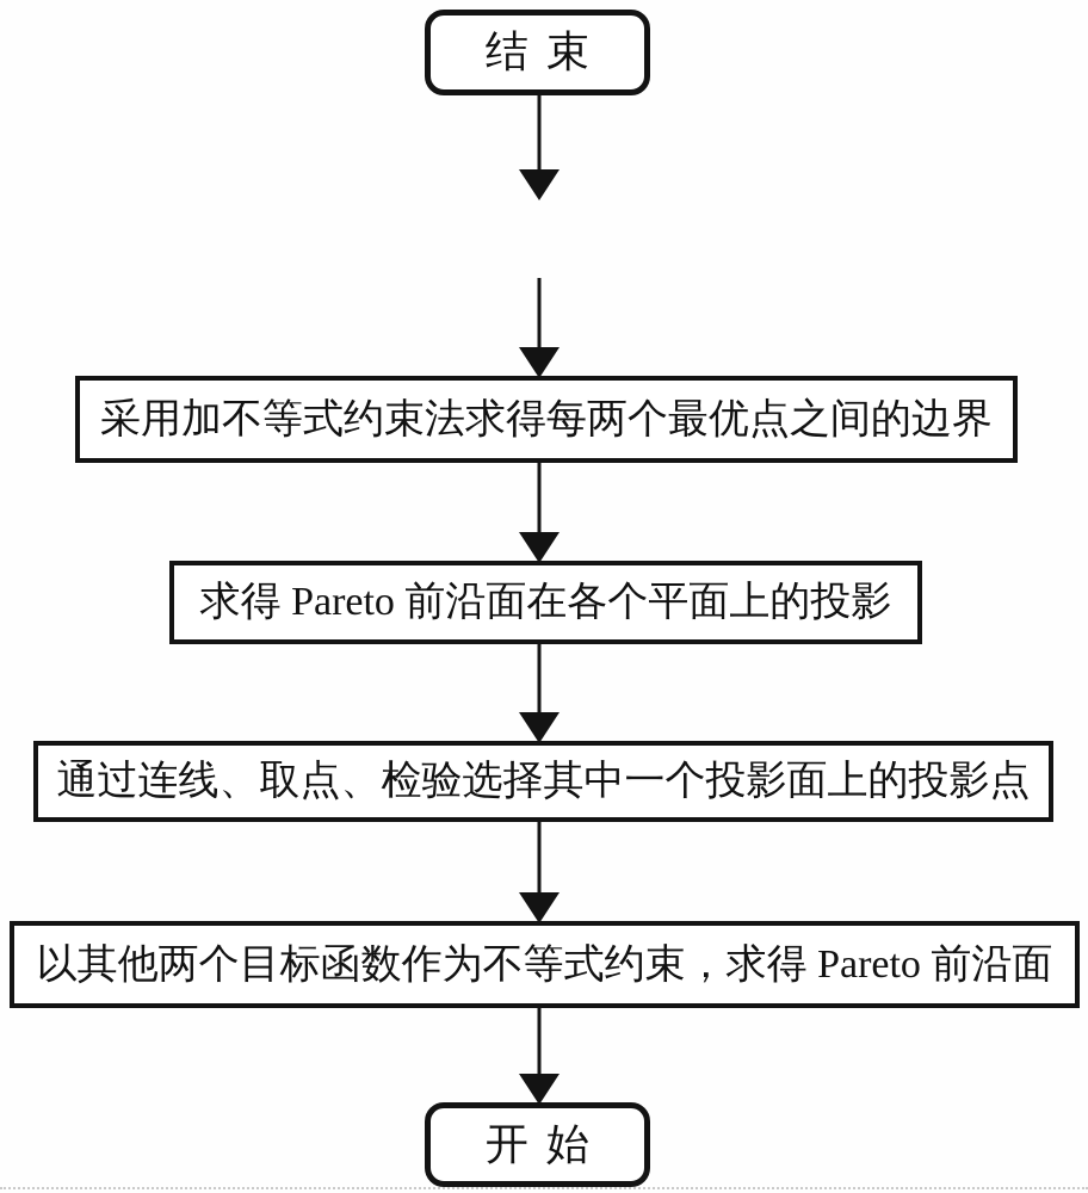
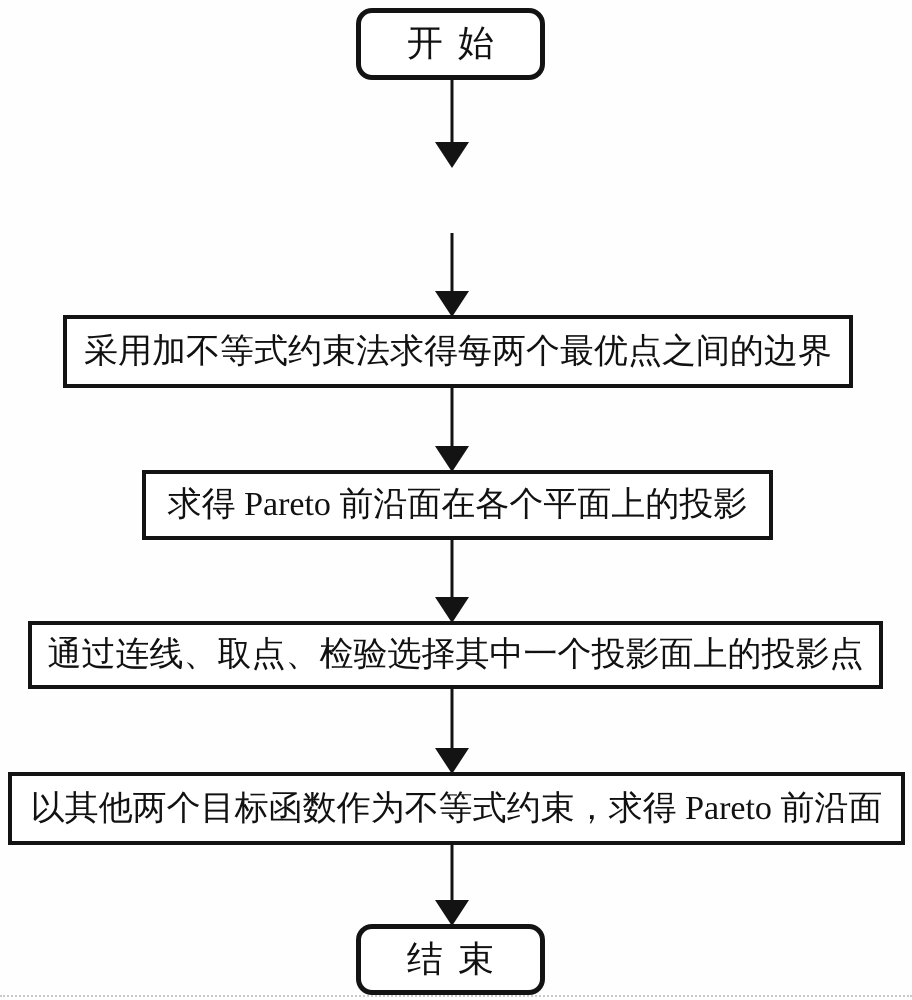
- 结束
+ 开始
  采用加不等式约束法求得每两个最优点之间的边界
  求得 Pareto 前沿面在各个平面上的投影
  通过连线、取点、检验选择其中一个投影面上的投影点
  以其他两个目标函数作为不等式约束，求得 Pareto 前沿面
- 开始
+ 结束
